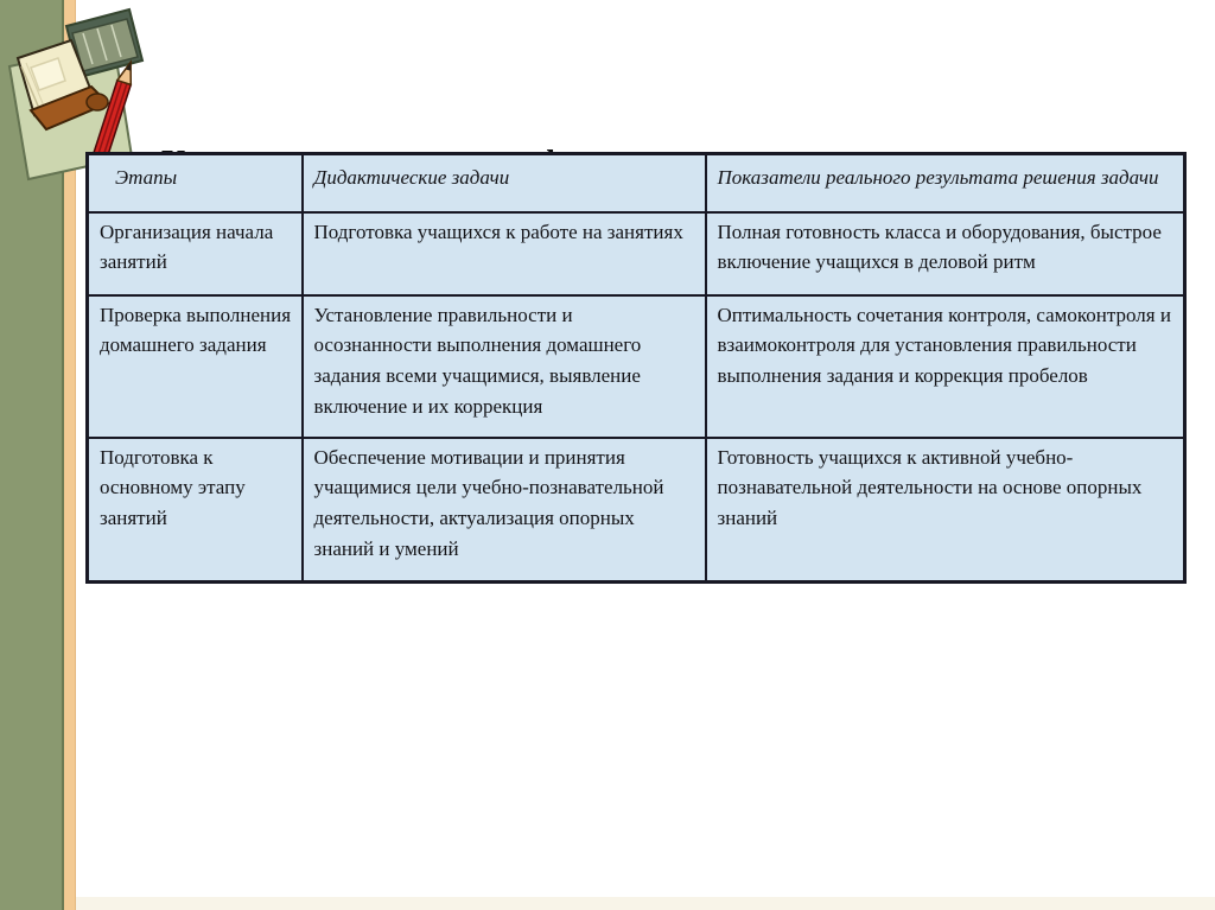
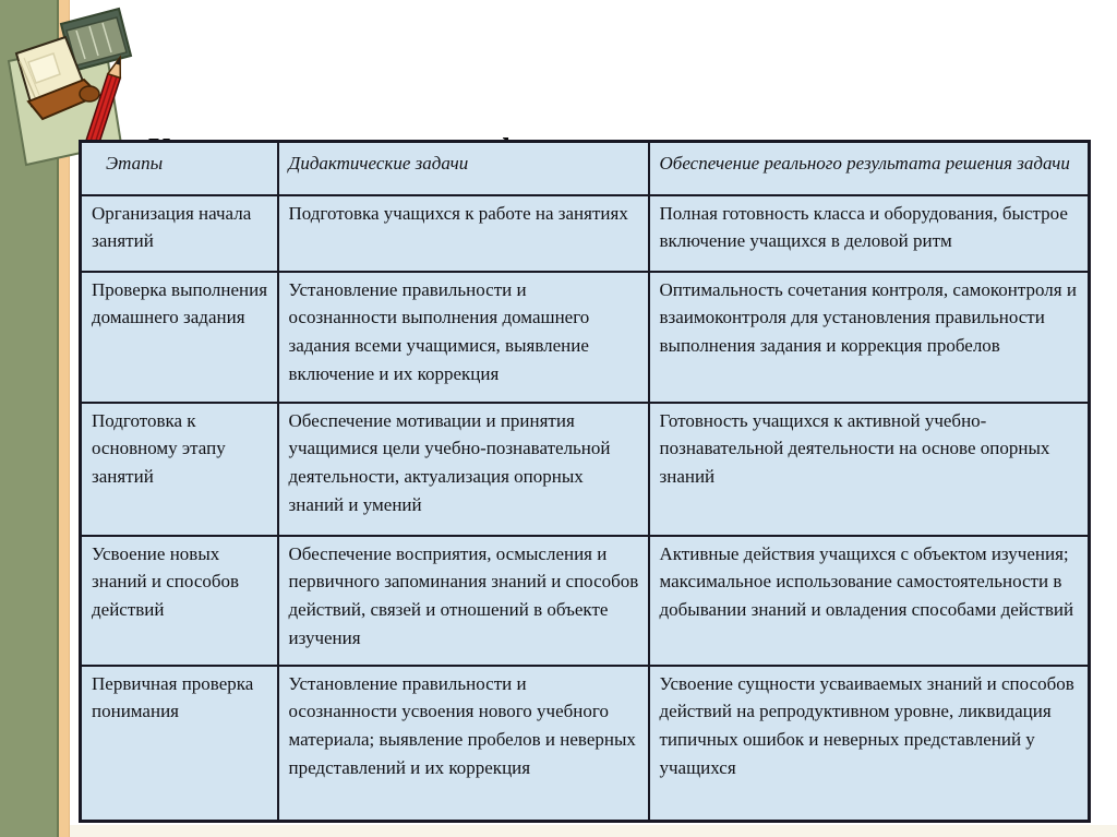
- Этапы	Дидактические задачи	Показатели реального результата решения задачи
+ Этапы	Дидактические задачи	Обеспечение реального результата решения задачи
  Организация начала занятий	Подготовка учащихся к работе на занятиях	Полная готовность класса и оборудования, быстрое включение учащихся в деловой ритм
  Проверка выполнения домашнего задания	Установление правильности и осознанности выполнения домашнего задания всеми учащимися, выявление включение и их коррекция	Оптимальность сочетания контроля, самоконтроля и взаимоконтроля для установления правильности выполнения задания и коррекция пробелов
  Подготовка к основному этапу занятий	Обеспечение мотивации и принятия учащимися цели учебно-познавательной деятельности, актуализация опорных знаний и умений	Готовность учащихся к активной учебно-познавательной деятельности на основе опорных знаний
+ Усвоение новых знаний и способов действий	Обеспечение восприятия, осмысления и первичного запоминания знаний и способов действий, связей и отношений в объекте изучения	Активные действия учащихся с объектом изучения; максимальное использование самостоятельности в добывании знаний и овладения способами действий
+ Первичная проверка понимания	Установление правильности и осознанности усвоения нового учебного материала; выявление пробелов и неверных представлений и их коррекция	Усвоение сущности усваиваемых знаний и способов действий на репродуктивном уровне, ликвидация типичных ошибок и неверных представлений у учащихся
